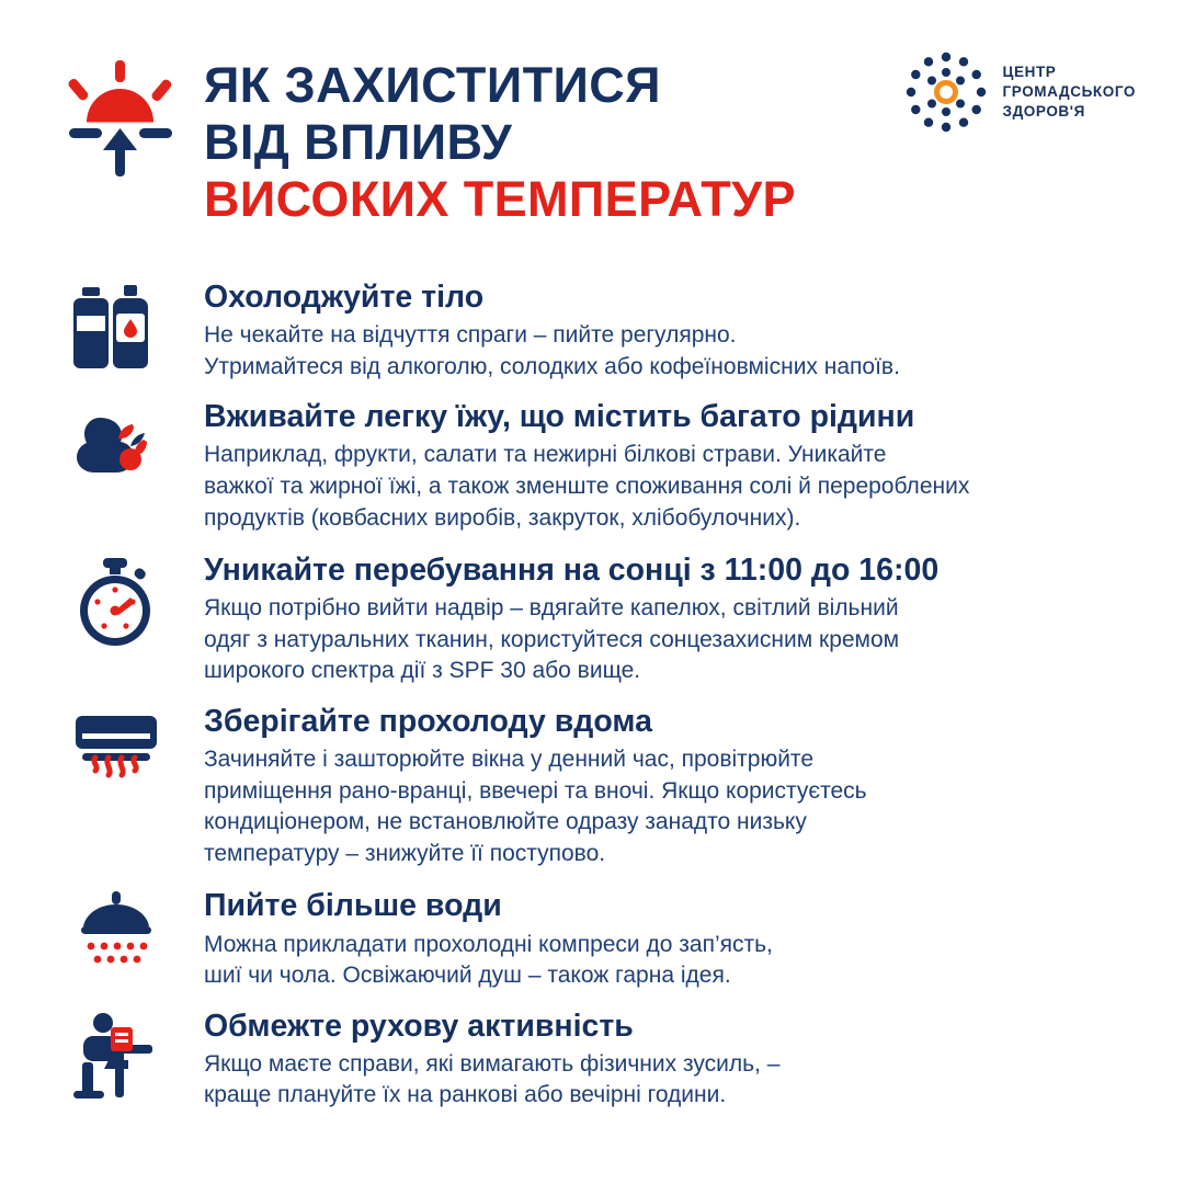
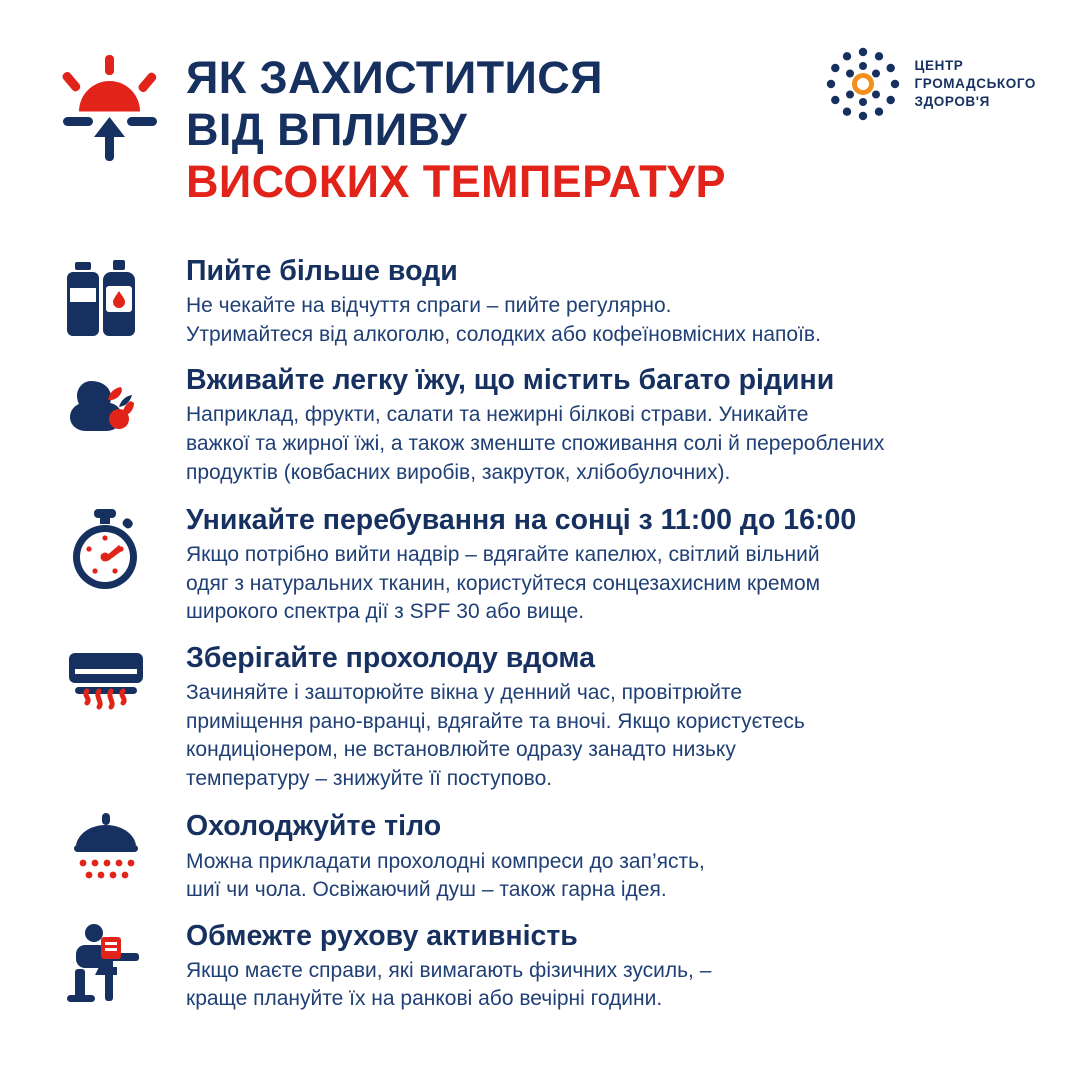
  ЯК ЗАХИСТИТИСЯ
  ВІД ВПЛИВУ
  ВИСОКИХ ТЕМПЕРАТУР
  ЦЕНТР
  ГРОМАДСЬКОГО
  ЗДОРОВ'Я
- Охолоджуйте тіло
+ Пийте більше води
  Не чекайте на відчуття спраги – пийте регулярно.
  Утримайтеся від алкоголю, солодких або кофеїновмісних напоїв.
  Вживайте легку їжу, що містить багато рідини
  Наприклад, фрукти, салати та нежирні білкові страви. Уникайте
  важкої та жирної їжі, а також зменште споживання солі й перероблених
  продуктів (ковбасних виробів, закруток, хлібобулочних).
  Уникайте перебування на сонці з 11:00 до 16:00
  Якщо потрібно вийти надвір – вдягайте капелюх, світлий вільний
  одяг з натуральних тканин, користуйтеся сонцезахисним кремом
  широкого спектра дії з SPF 30 або вище.
  Зберігайте прохолоду вдома
  Зачиняйте і зашторюйте вікна у денний час, провітрюйте
- приміщення рано-вранці, ввечері та вночі. Якщо користуєтесь
+ приміщення рано-вранці, вдягайте та вночі. Якщо користуєтесь
  кондиціонером, не встановлюйте одразу занадто низьку
  температуру – знижуйте її поступово.
- Пийте більше води
+ Охолоджуйте тіло
  Можна прикладати прохолодні компреси до зап’ясть,
  шиї чи чола. Освіжаючий душ – також гарна ідея.
  Обмежте рухову активність
  Якщо маєте справи, які вимагають фізичних зусиль, –
  краще плануйте їх на ранкові або вечірні години.
